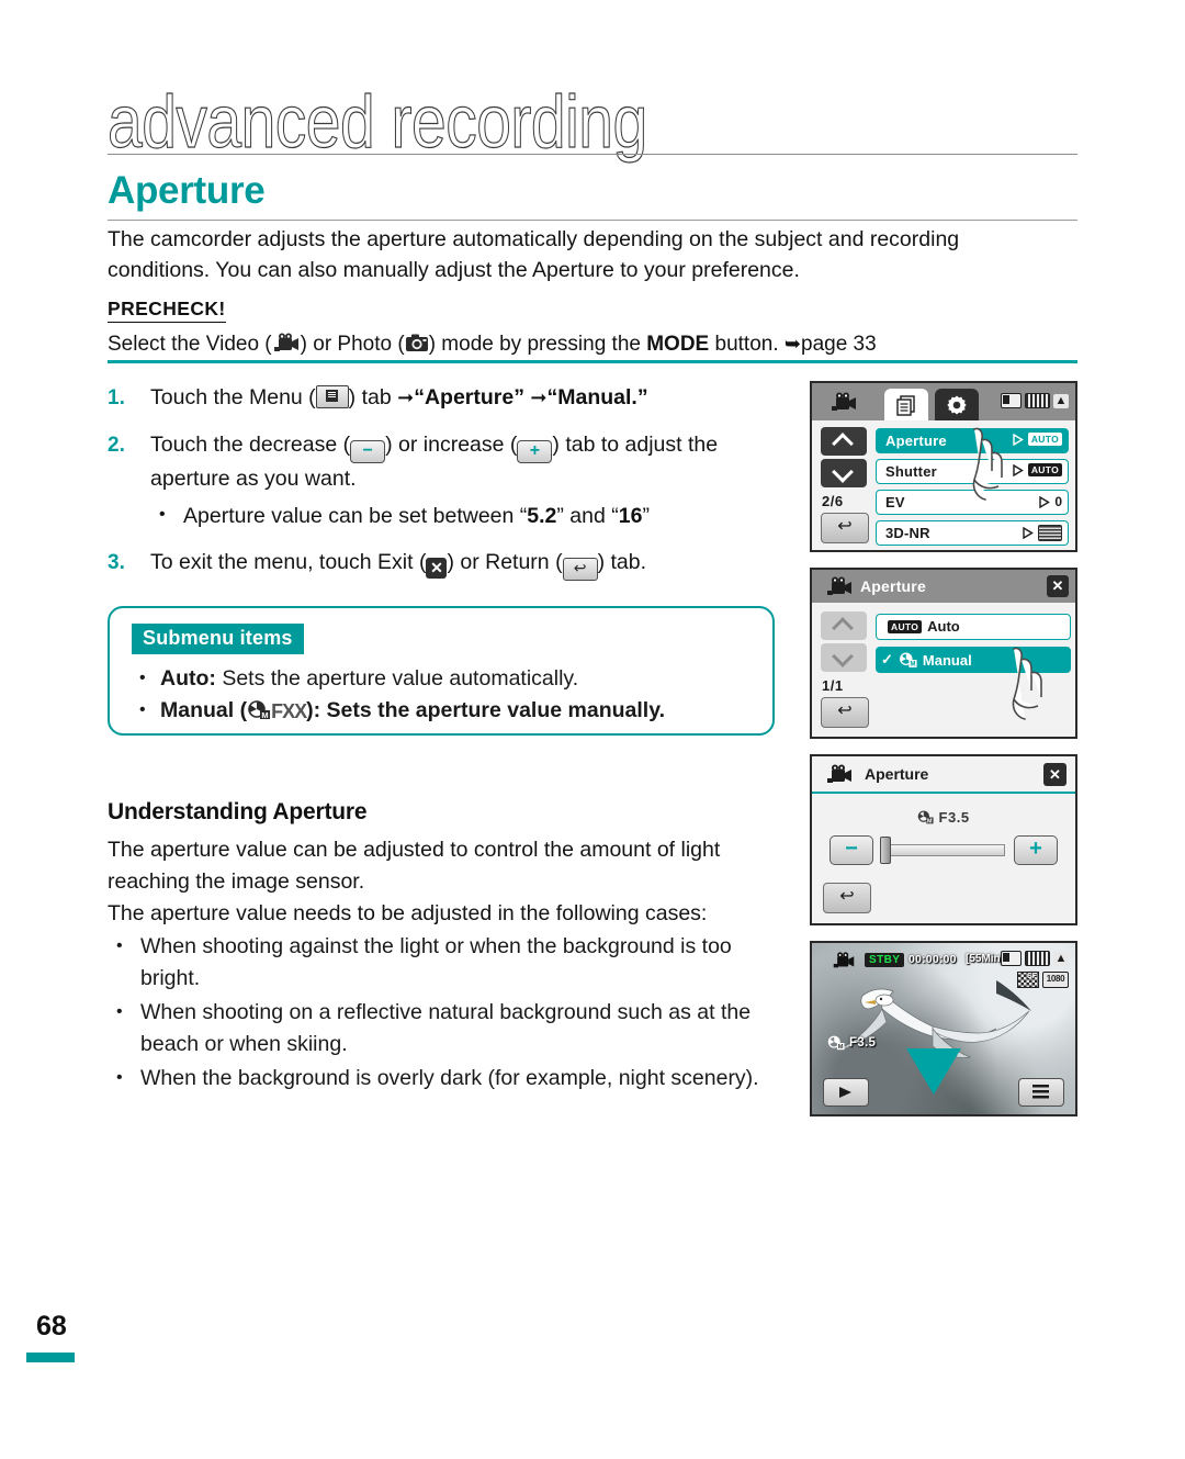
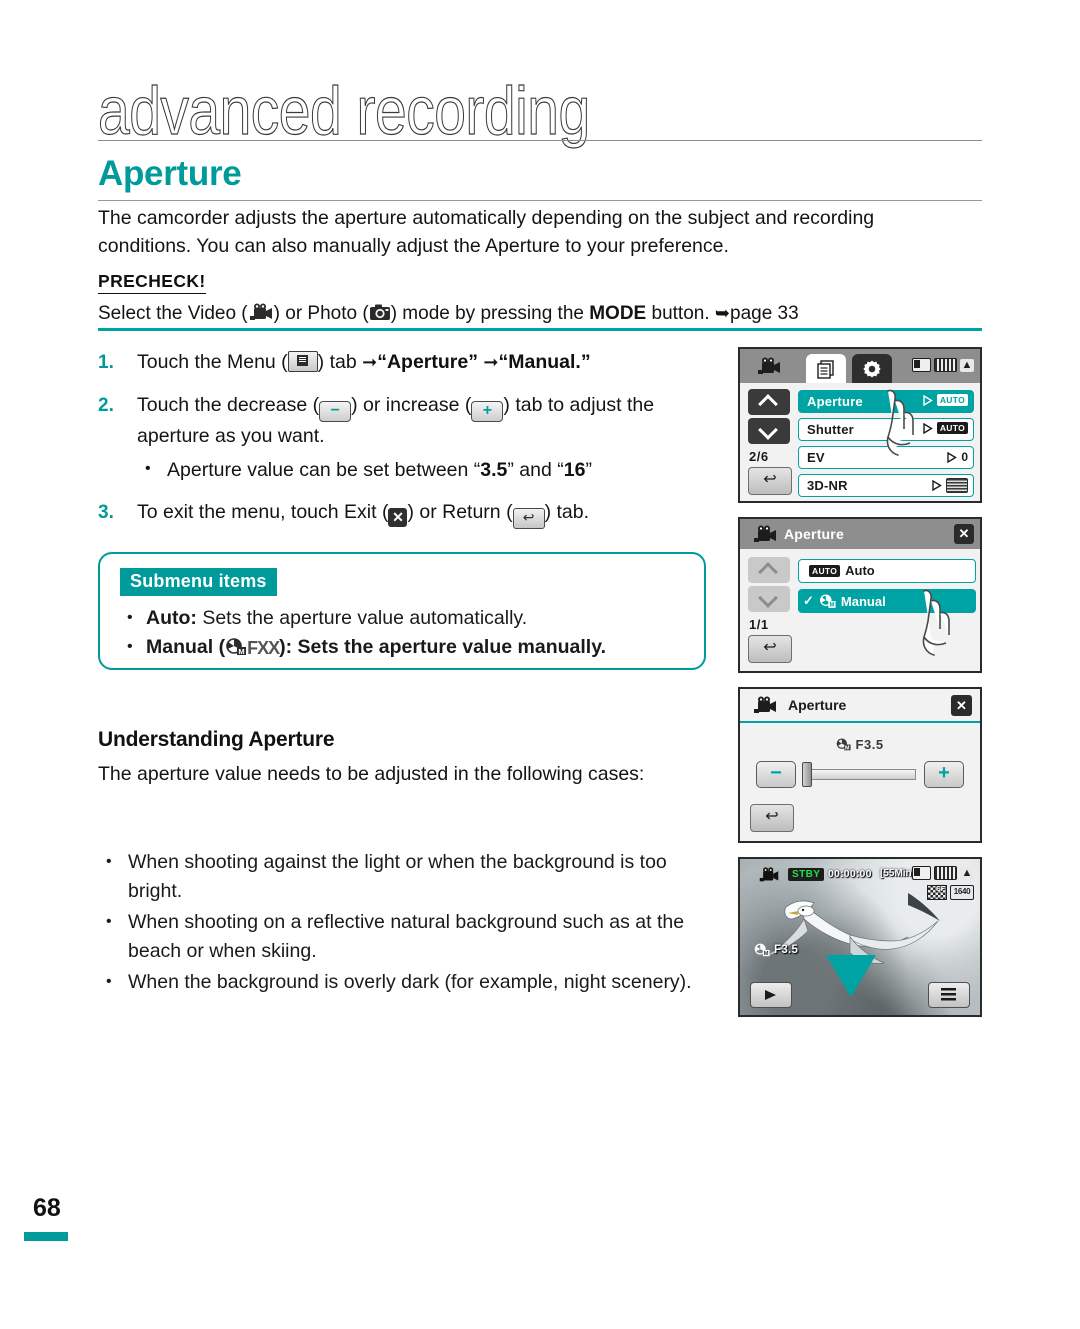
  advanced recording
  Aperture
  The camcorder adjusts the aperture automatically depending on the subject and recording conditions. You can also manually adjust the Aperture to your preference.
  PRECHECK!
  Select the Video ( ) or Photo ( ) mode by pressing the MODE button. ➥page 33
  1.
  Touch the Menu ( ) tab ➞“Aperture” ➞“Manual.”
  2.
  Touch the decrease ( − ) or increase ( + ) tab to adjust the aperture as you want.
- Aperture value can be set between “5.2” and “16”
+ Aperture value can be set between “3.5” and “16”
  3.
  To exit the menu, touch Exit ( ✕ ) or Return ( ↩ ) tab.
  Submenu items
  Auto: Sets the aperture value automatically.
  Manual (
  M
  FXX): Sets the aperture value manually.
  Understanding Aperture
- The aperture value can be adjusted to control the amount of light reaching the image sensor.
  The aperture value needs to be adjusted in the following cases:
  When shooting against the light or when the background is too bright.
  When shooting on a reflective natural background such as at the beach or when skiing.
  When the background is overly dark (for example, night scenery).
  68
  ▲
  2/6
  ↩
  Aperture
  AUTO
  Shutter
  AUTO
  EV
  0
  3D-NR
  Aperture
  ✕
  1/1
  ↩
  AUTO
  Auto
  ✓
  Manual
  Aperture
  ✕
  F3.5
  −
  +
  ↩
  STBY
  00:00:00
  [55Min
  ▲
- 1080
+ 1640
  F3.5
